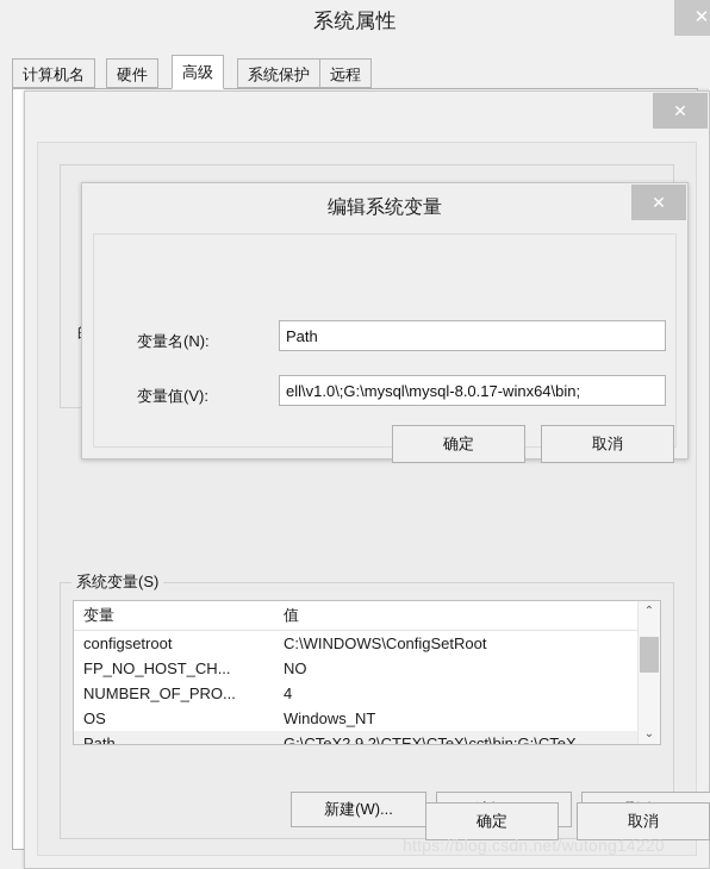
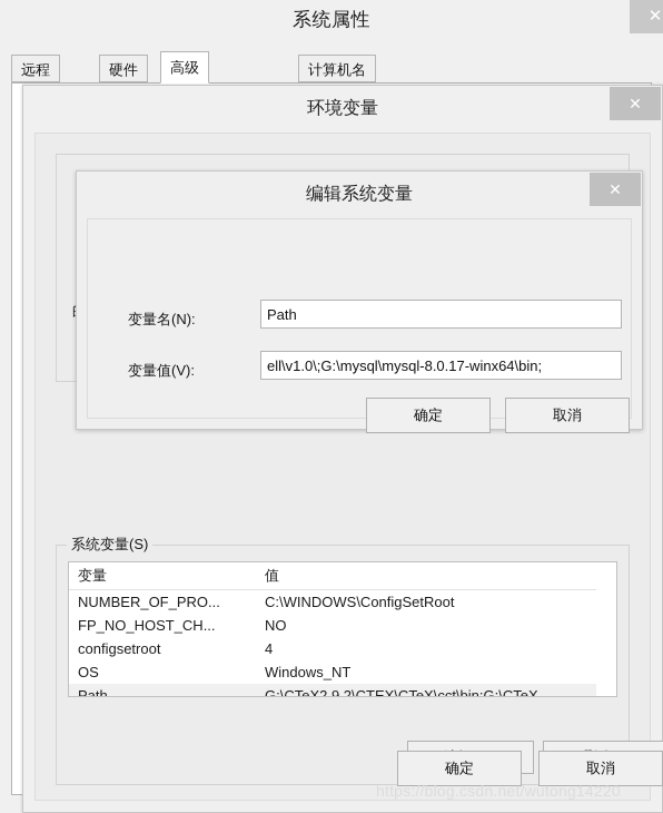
  系统属性
  ✕
- 计算机名
+ 远程
  硬件
  高级
- 系统保护
- 远程
+ 计算机名
+ 环境变量
  ✕
  系统变量(S)
  变量	值
- configsetroot	C:\WINDOWS\ConfigSetRoot
+ NUMBER_OF_PRO...	C:\WINDOWS\ConfigSetRoot
  FP_NO_HOST_CH...	NO
- NUMBER_OF_PRO...	4
+ configsetroot	4
  OS	Windows_NT
  Path	G:\CTeX2.9.2\CTEX\CTeX\cct\bin;G:\CTeX...
- ⌃
- ⌄
- 新建(W)...
  确定
  取消
  编辑系统变量
  ✕
  变量名(N):
  Path
  变量值(V):
  ell\v1.0\;G:\mysql\mysql-8.0.17-winx64\bin;
  确定
  取消
  https://blog.csdn.net/wutong14220
